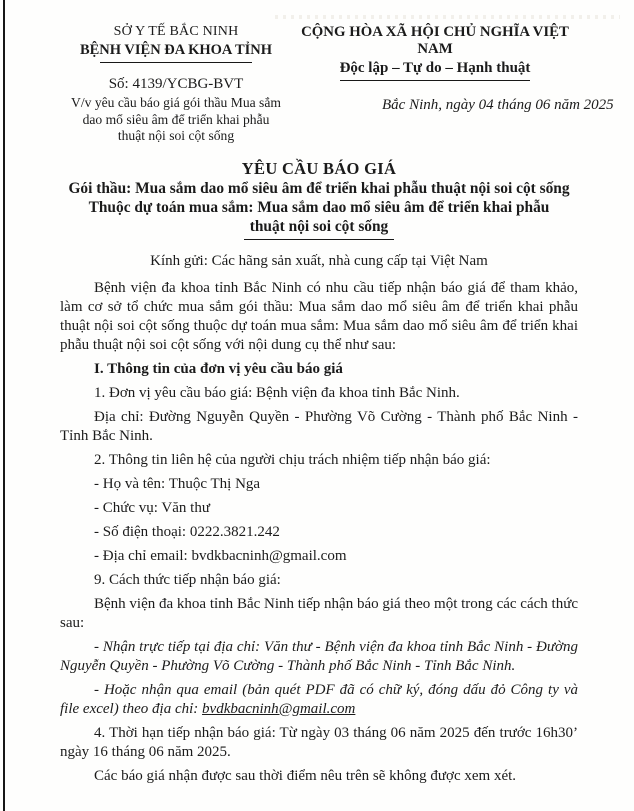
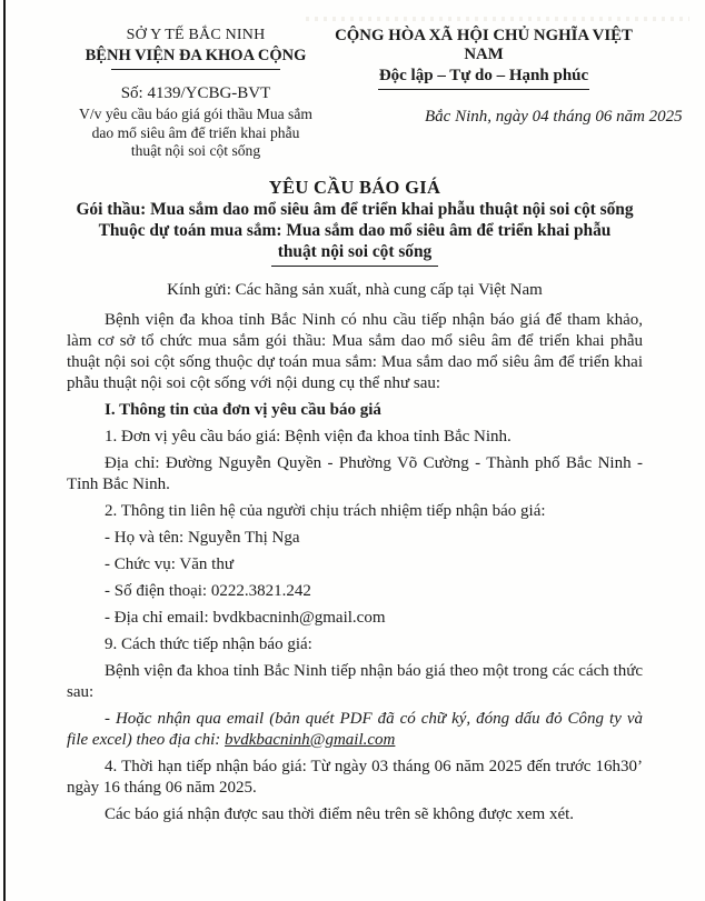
  SỞ Y TẾ BẮC NINH
- BỆNH VIỆN ĐA KHOA TỈNH
+ BỆNH VIỆN ĐA KHOA CỘNG
  Số: 4139/YCBG-BVT
  V/v yêu cầu báo giá gói thầu Mua sắm dao mổ siêu âm để triển khai phẫu thuật nội soi cột sống
  CỘNG HÒA XÃ HỘI CHỦ NGHĨA VIỆT NAM
- Độc lập – Tự do – Hạnh thuật
+ Độc lập – Tự do – Hạnh phúc
  Bắc Ninh, ngày 04 tháng 06 năm 2025
  YÊU CẦU BÁO GIÁ
  Gói thầu: Mua sắm dao mổ siêu âm để triển khai phẫu thuật nội soi cột sống
  Thuộc dự toán mua sắm: Mua sắm dao mổ siêu âm để triển khai phẫu
  thuật nội soi cột sống
  Kính gửi: Các hãng sản xuất, nhà cung cấp tại Việt Nam
  Bệnh viện đa khoa tỉnh Bắc Ninh có nhu cầu tiếp nhận báo giá để tham khảo, làm cơ sở tổ chức mua sắm gói thầu: Mua sắm dao mổ siêu âm để triển khai phẫu thuật nội soi cột sống thuộc dự toán mua sắm: Mua sắm dao mổ siêu âm để triển khai phẫu thuật nội soi cột sống với nội dung cụ thể như sau:
  I. Thông tin của đơn vị yêu cầu báo giá
  1. Đơn vị yêu cầu báo giá: Bệnh viện đa khoa tỉnh Bắc Ninh.
  Địa chỉ: Đường Nguyễn Quyền - Phường Võ Cường - Thành phố Bắc Ninh - Tỉnh Bắc Ninh.
  2. Thông tin liên hệ của người chịu trách nhiệm tiếp nhận báo giá:
- - Họ và tên: Thuộc Thị Nga
+ - Họ và tên: Nguyễn Thị Nga
  - Chức vụ: Văn thư
  - Số điện thoại: 0222.3821.242
  - Địa chỉ email: bvdkbacninh@gmail.com
  9. Cách thức tiếp nhận báo giá:
  Bệnh viện đa khoa tỉnh Bắc Ninh tiếp nhận báo giá theo một trong các cách thức sau:
- - Nhận trực tiếp tại địa chỉ: Văn thư - Bệnh viện đa khoa tỉnh Bắc Ninh - Đường Nguyễn Quyền - Phường Võ Cường - Thành phố Bắc Ninh - Tỉnh Bắc Ninh.
  - Hoặc nhận qua email (bản quét PDF đã có chữ ký, đóng dấu đỏ Công ty và file excel) theo địa chỉ: bvdkbacninh@gmail.com
  4. Thời hạn tiếp nhận báo giá: Từ ngày 03 tháng 06 năm 2025 đến trước 16h30’ ngày 16 tháng 06 năm 2025.
  Các báo giá nhận được sau thời điểm nêu trên sẽ không được xem xét.
